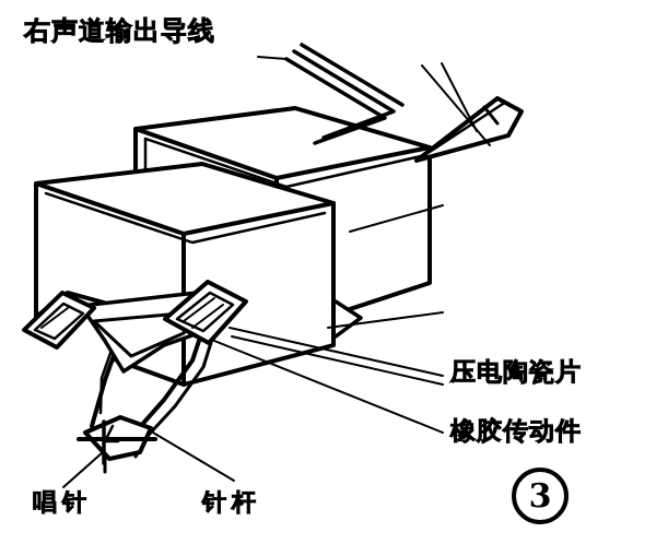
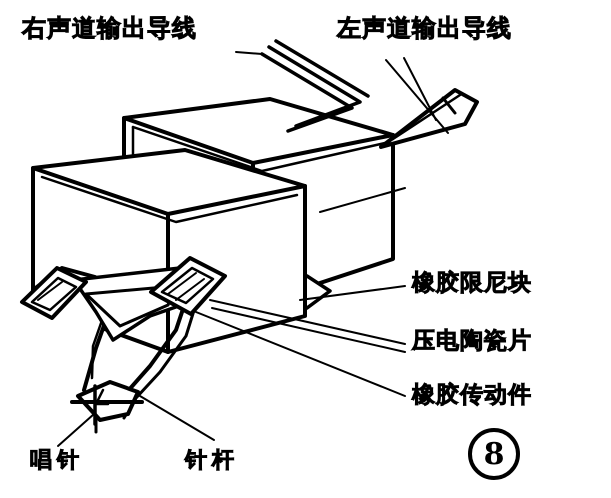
  右声道输出导线
+ 左声道输出导线
+ 橡胶限尼块
  压电陶瓷片
  橡胶传动件
  唱针
  针杆
- 3
+ 8
